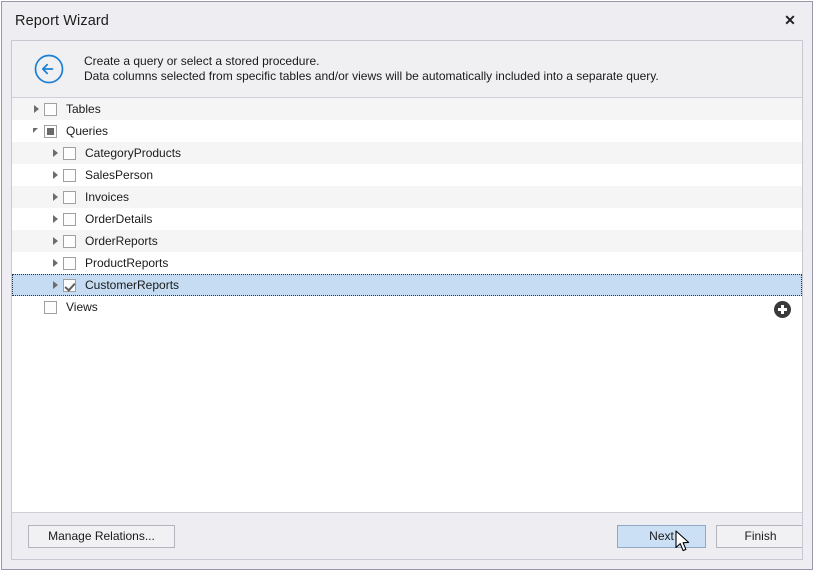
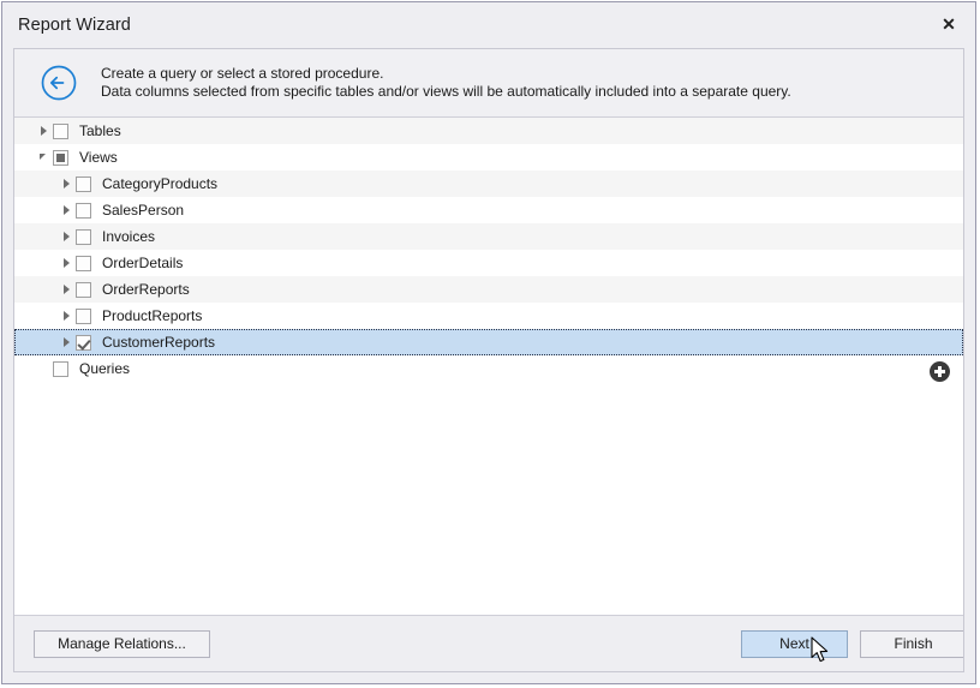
  Report Wizard
  ✕
  Create a query or select a stored procedure.
  Data columns selected from specific tables and/or views will be automatically included into a separate query.
  Tables
- Queries
+ Views
  CategoryProducts
  SalesPerson
  Invoices
  OrderDetails
  OrderReports
  ProductReports
  CustomerReports
- Views
+ Queries
  Manage Relations...
  Next
  Finish
